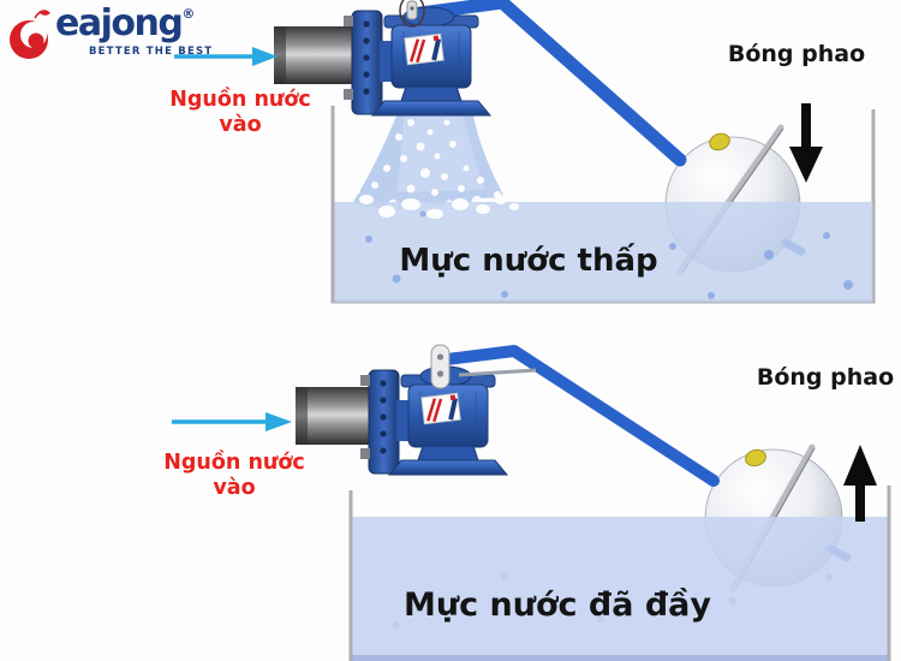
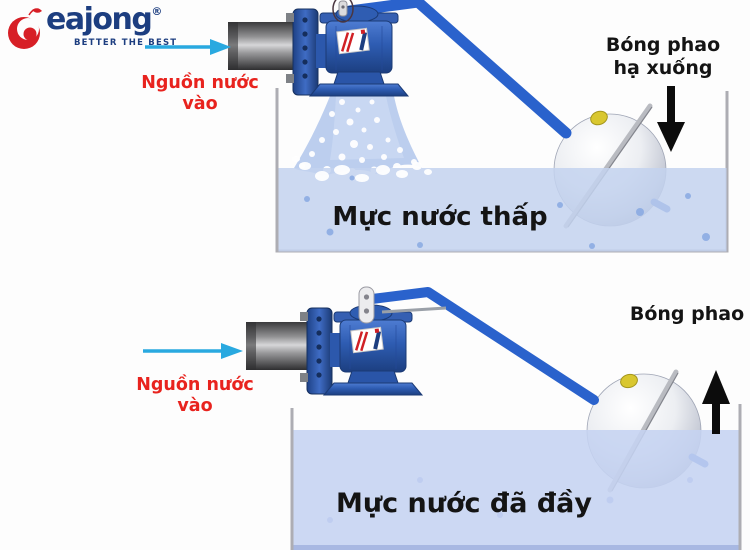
  eajong®
  BETTER THE BEST
  Nguồn nước vào
  Bóng phao
+ hạ xuống
  Mực nước thấp
  Nguồn nước vào
  Bóng phao
  Mực nước đã đầy
